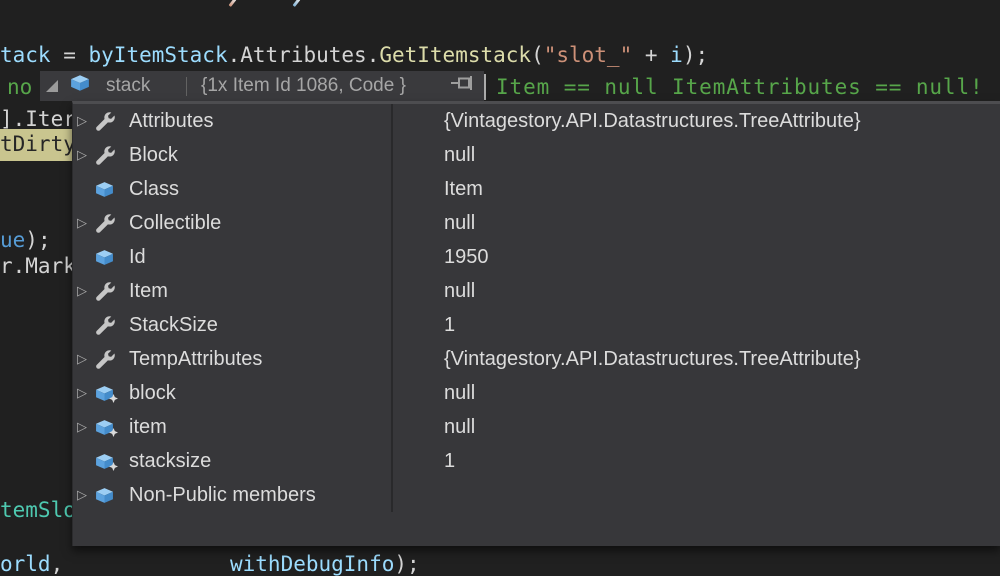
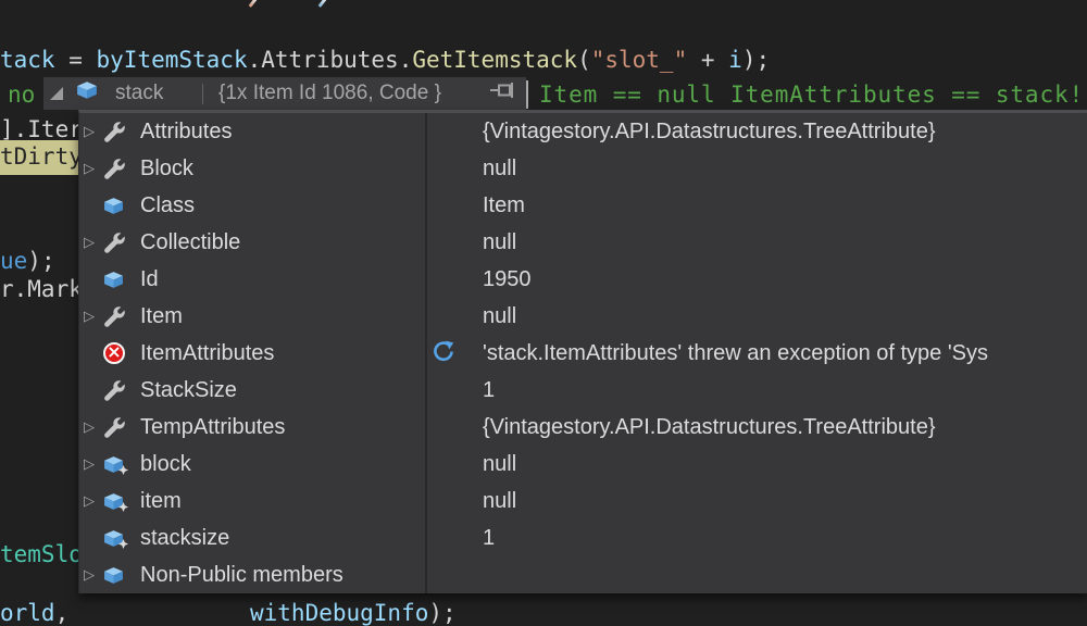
  tack = byItemStack.Attributes.GetItemstack("slot_" + i);
  no
  ].Iter
  tDirty
  ue);
  r.Mark
  temSlo
  orld,
  withDebugInfo);
- Item == null ItemAttributes == null!
+ Item == null ItemAttributes == stack!
  stack
  {1x Item Id 1086, Code }
  Attributes
  {Vintagestory.API.Datastructures.TreeAttribute}
  Block
  null
  Class
  Item
  Collectible
  null
  Id
  1950
  Item
  null
+ ItemAttributes
+ 'stack.ItemAttributes' threw an exception of type 'Sys
  StackSize
  1
  TempAttributes
  {Vintagestory.API.Datastructures.TreeAttribute}
  block
  null
  item
  null
  stacksize
  1
  Non-Public members
